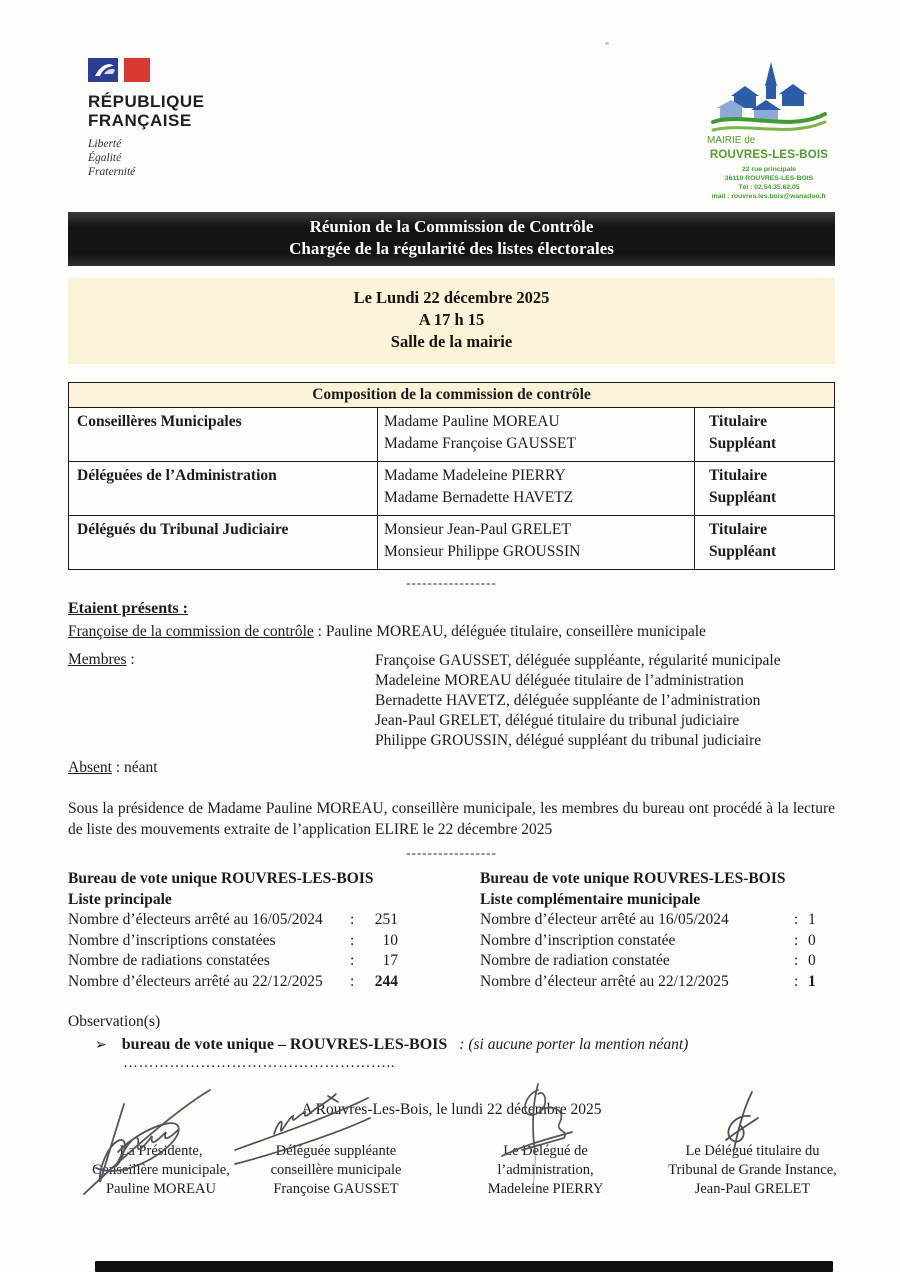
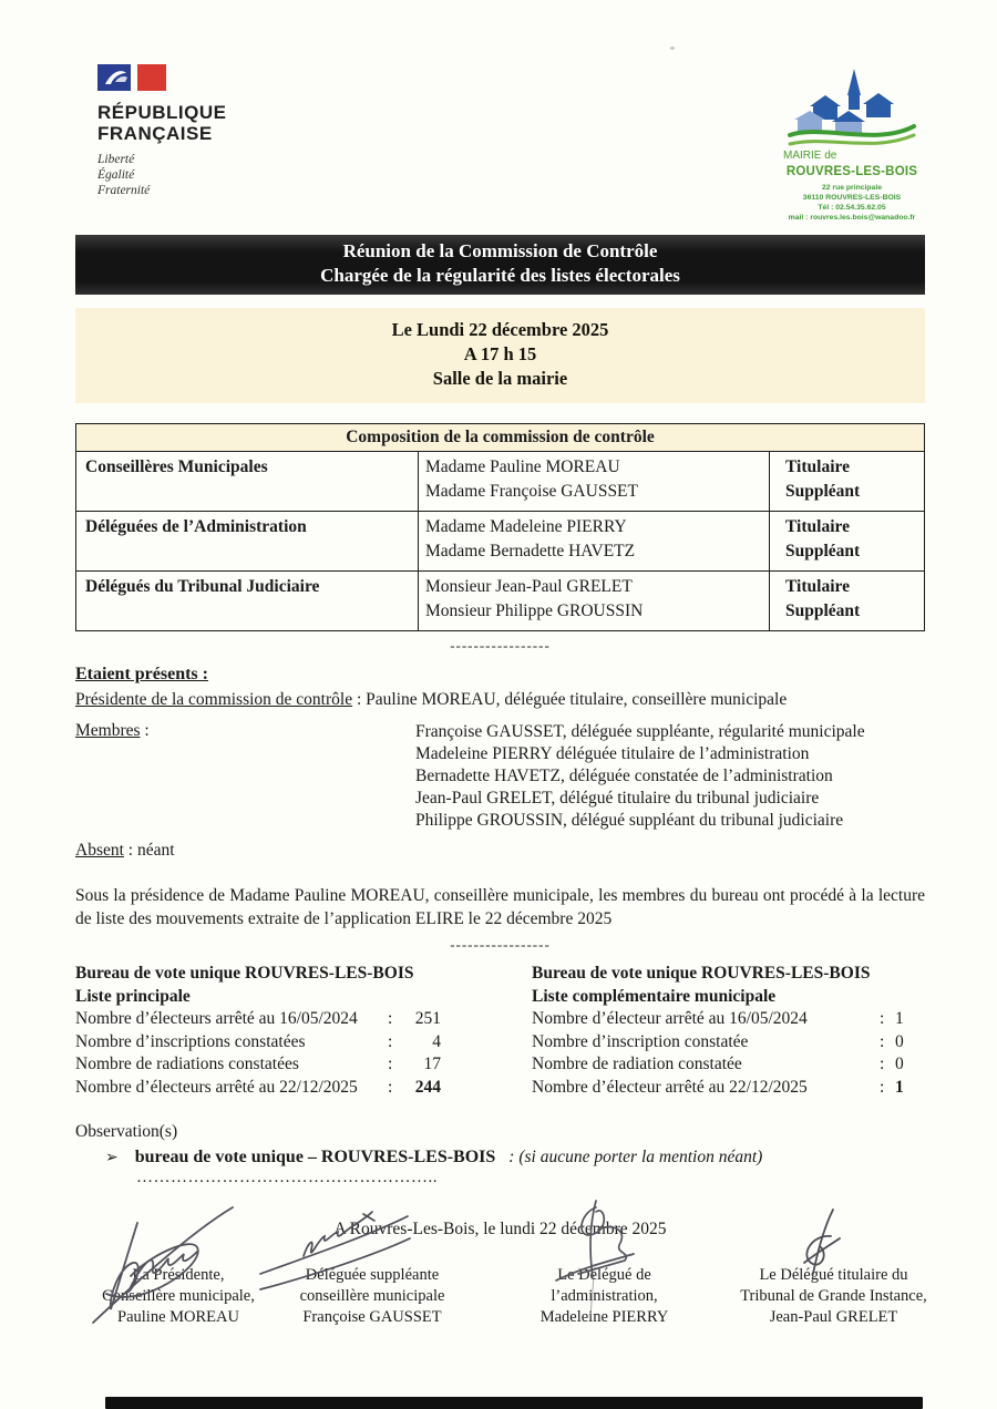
  RÉPUBLIQUE
  FRANÇAISE
  Liberté
  Égalité
  Fraternité
  MAIRIE de
  ROUVRES-LES-BOIS
  Réunion de la Commission de Contrôle
  Chargée de la régularité des listes électorales
  Le Lundi 22 décembre 2025
  A 17 h 15
  Salle de la mairie
  Composition de la commission de contrôle
  Conseillères Municipales	Madame Pauline MOREAU Madame Françoise GAUSSET	Titulaire Suppléant
  Déléguées de l’Administration	Madame Madeleine PIERRY Madame Bernadette HAVETZ	Titulaire Suppléant
  Délégués du Tribunal Judiciaire	Monsieur Jean-Paul GRELET Monsieur Philippe GROUSSIN	Titulaire Suppléant
  -----------------
  Etaient présents :
- Françoise de la commission de contrôle : Pauline MOREAU, déléguée titulaire, conseillère municipale
+ Présidente de la commission de contrôle : Pauline MOREAU, déléguée titulaire, conseillère municipale
  Membres :
  Françoise GAUSSET, déléguée suppléante, régularité municipale
- Madeleine MOREAU déléguée titulaire de l’administration
+ Madeleine PIERRY déléguée titulaire de l’administration
- Bernadette HAVETZ, déléguée suppléante de l’administration
+ Bernadette HAVETZ, déléguée constatée de l’administration
  Jean-Paul GRELET, délégué titulaire du tribunal judiciaire
  Philippe GROUSSIN, délégué suppléant du tribunal judiciaire
  Absent : néant
  Sous la présidence de Madame Pauline MOREAU, conseillère municipale, les membres du bureau ont procédé à la lecture de liste des mouvements extraite de l’application ELIRE le 22 décembre 2025
  -----------------
  Bureau de vote unique ROUVRES-LES-BOIS
  Liste principale
  Nombre d’électeurs arrêté au 16/05/2024
  :
  251
  Nombre d’inscriptions constatées
  :
- 10
+ 4
  Nombre de radiations constatées
  :
  17
  Nombre d’électeurs arrêté au 22/12/2025
  :
  244
  Bureau de vote unique ROUVRES-LES-BOIS
  Liste complémentaire municipale
  Nombre d’électeur arrêté au 16/05/2024
  :
  1
  Nombre d’inscription constatée
  :
  0
  Nombre de radiation constatée
  :
  0
  Nombre d’électeur arrêté au 22/12/2025
  :
  1
  Observation(s)
  ➢
  bureau de vote unique – ROUVRES-LES-BOIS
  : (si aucune porter la mention néant)
  ……………………………………………..
  A Rouvres-Les-Bois, le lundi 22 déebe 2025
  Présidente,
  Cnillère municipale,
  Pauline MOREAU
  éléguée suppléante
  conseillère municipale
  Françoise GAUSSET
  L Délégué de
  l’administration,
  Madeleine PIERRY
  Le Délégué titulaire du
  Tribunal de Grande Instance,
  Jean-Paul GRELET
